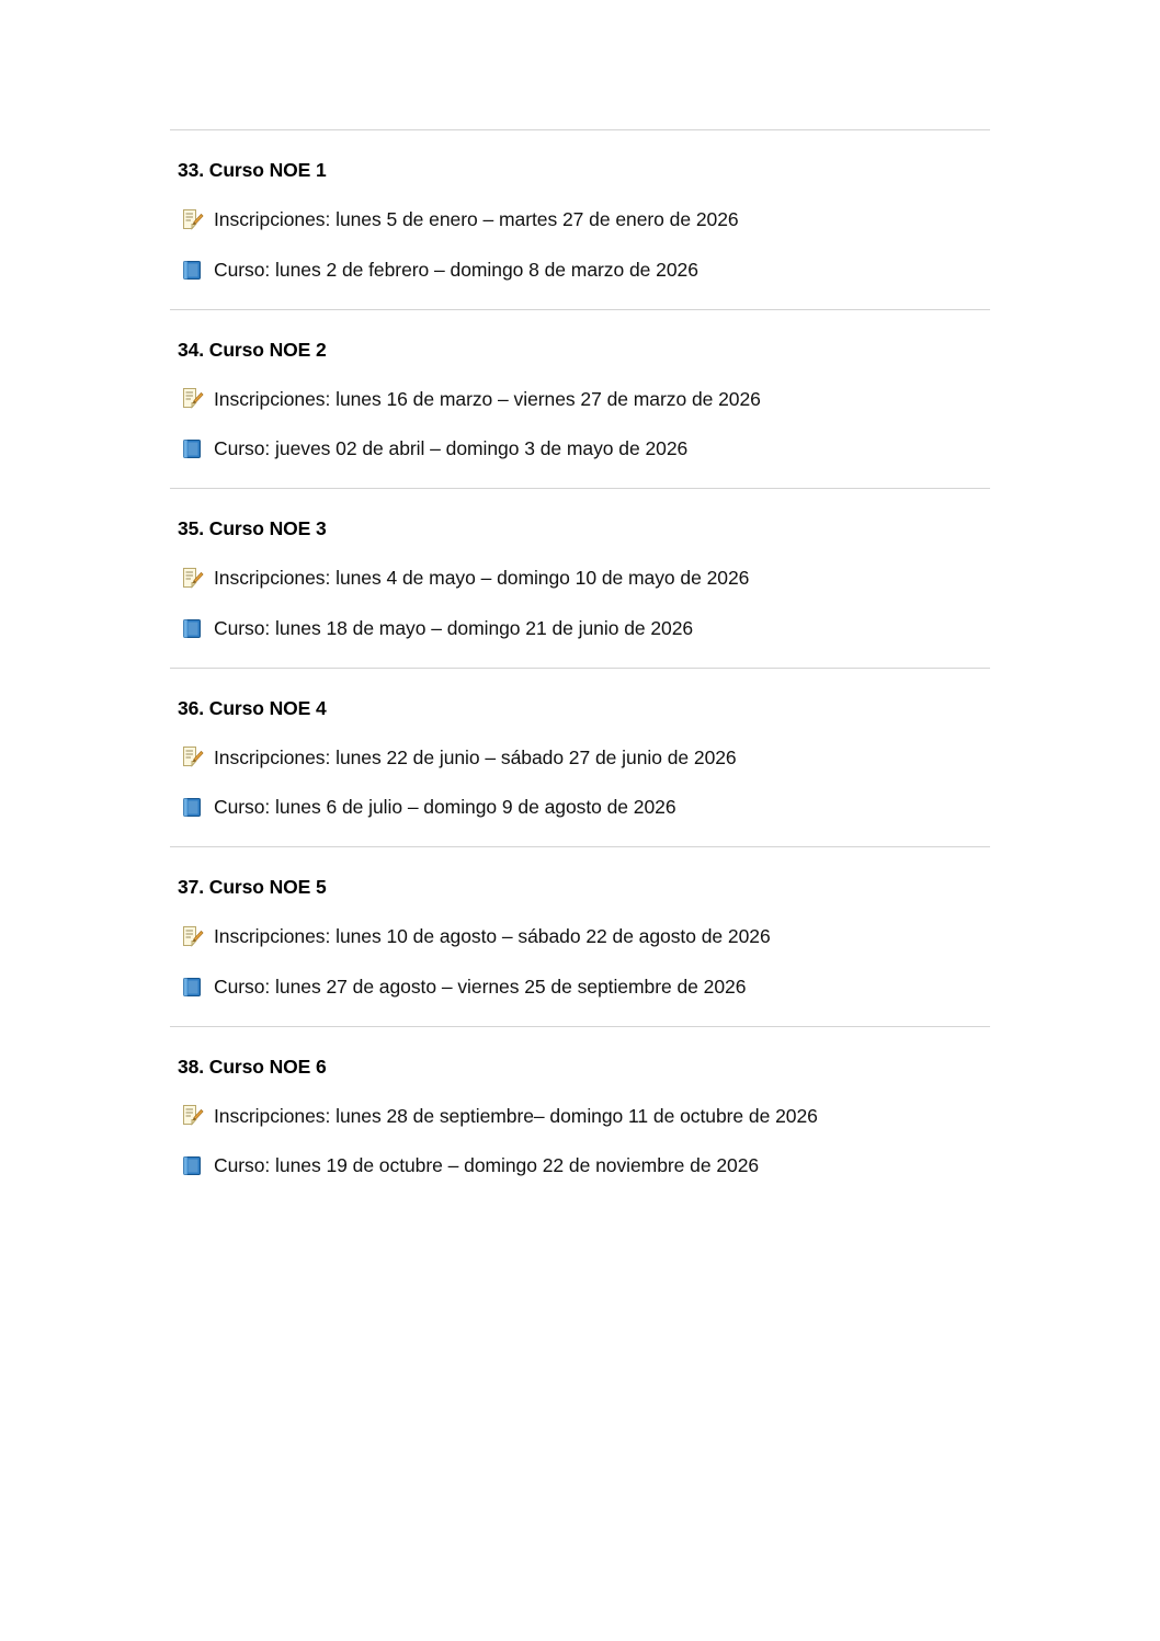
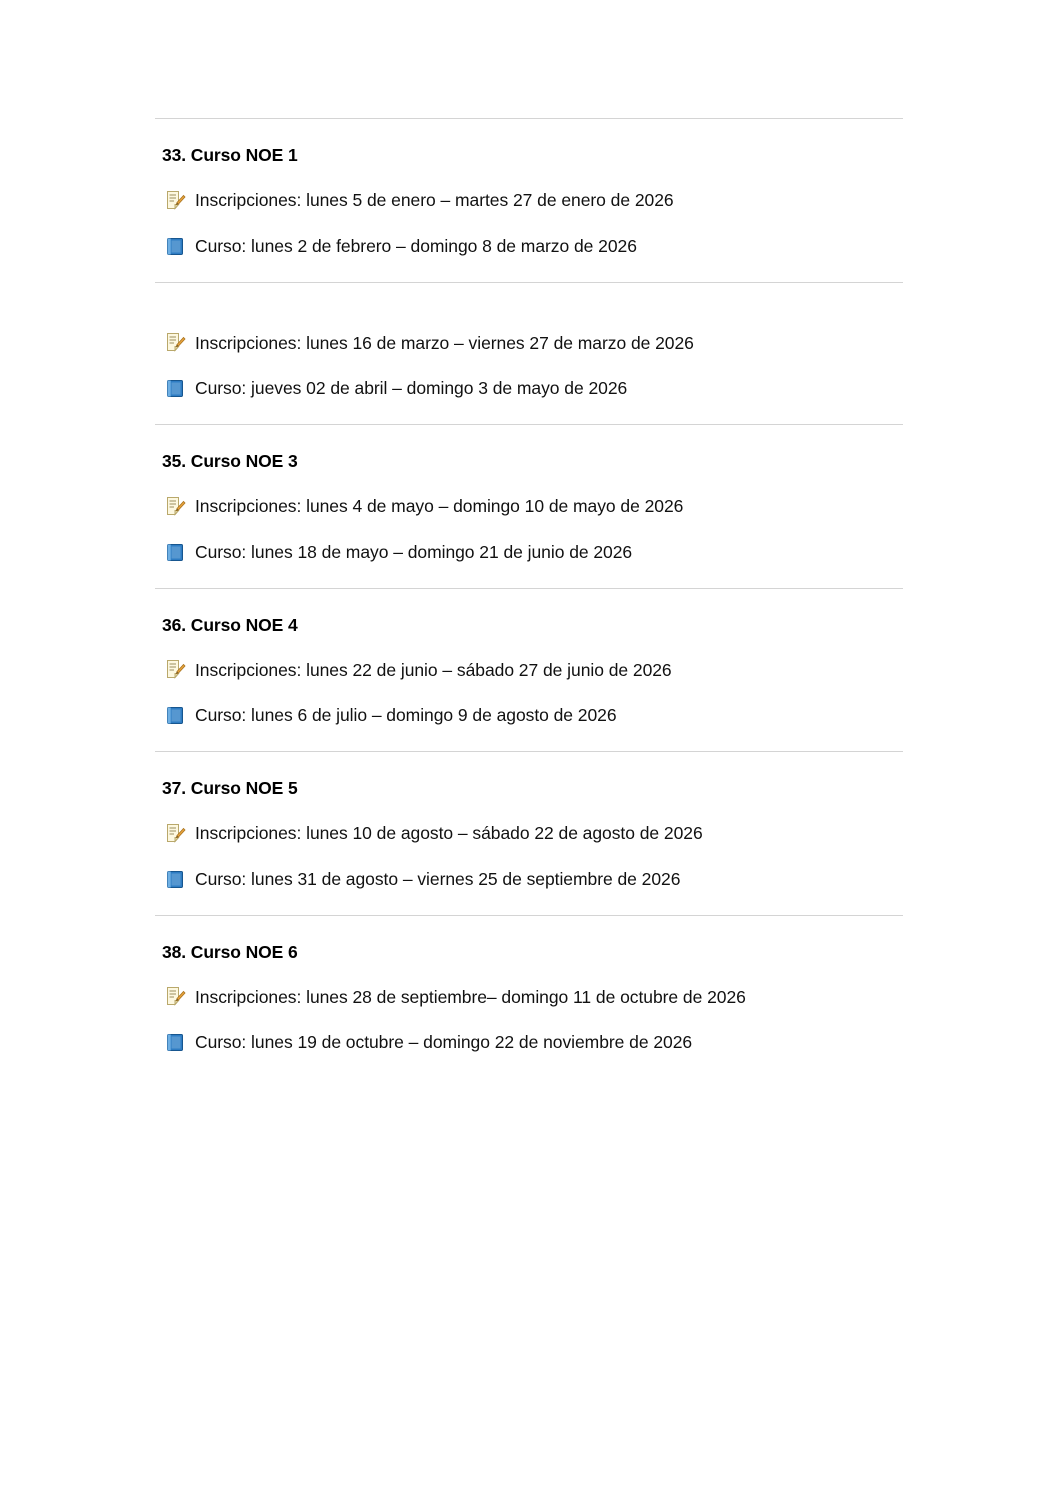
  33. Curso NOE 1
  Inscripciones: lunes 5 de enero – martes 27 de enero de 2026
  Curso: lunes 2 de febrero – domingo 8 de marzo de 2026
- 34. Curso NOE 2
  Inscripciones: lunes 16 de marzo – viernes 27 de marzo de 2026
  Curso: jueves 02 de abril – domingo 3 de mayo de 2026
  35. Curso NOE 3
  Inscripciones: lunes 4 de mayo – domingo 10 de mayo de 2026
  Curso: lunes 18 de mayo – domingo 21 de junio de 2026
  36. Curso NOE 4
  Inscripciones: lunes 22 de junio – sábado 27 de junio de 2026
  Curso: lunes 6 de julio – domingo 9 de agosto de 2026
  37. Curso NOE 5
  Inscripciones: lunes 10 de agosto – sábado 22 de agosto de 2026
- Curso: lunes 27 de agosto – viernes 25 de septiembre de 2026
+ Curso: lunes 31 de agosto – viernes 25 de septiembre de 2026
  38. Curso NOE 6
  Inscripciones: lunes 28 de septiembre– domingo 11 de octubre de 2026
  Curso: lunes 19 de octubre – domingo 22 de noviembre de 2026
